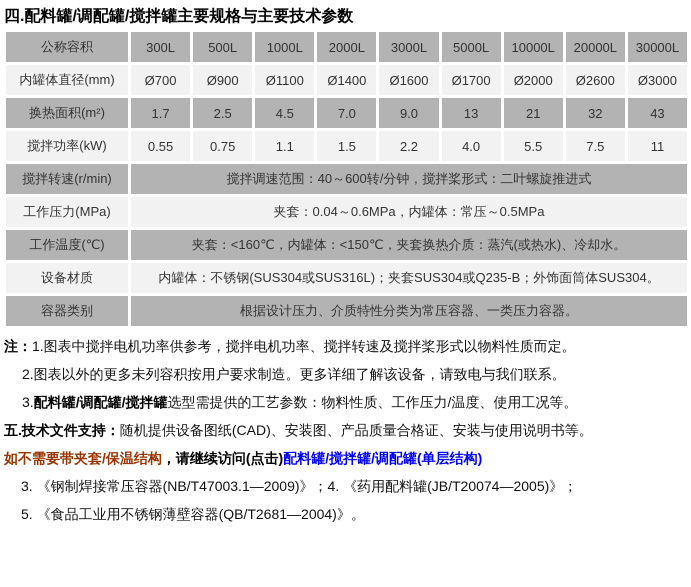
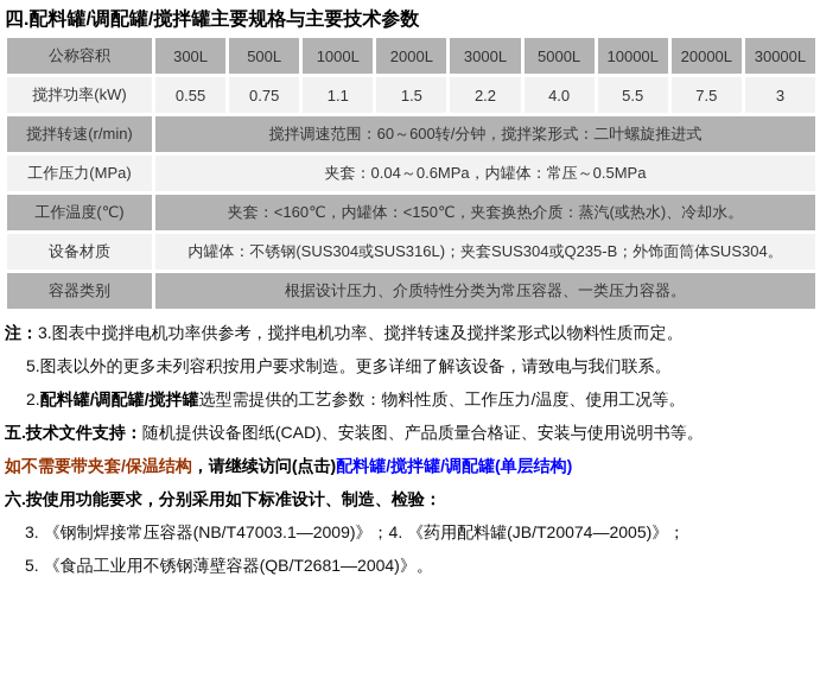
  四.配料罐/调配罐/搅拌罐主要规格与主要技术参数
  公称容积	300L	500L	1000L	2000L	3000L	5000L	10000L	20000L	30000L
- 内罐体直径(mm)	Ø700	Ø900	Ø1100	Ø1400	Ø1600	Ø1700	Ø2000	Ø2600	Ø3000
- 换热面积(m²)	1.7	2.5	4.5	7.0	9.0	13	21	32	43
- 搅拌功率(kW)	0.55	0.75	1.1	1.5	2.2	4.0	5.5	7.5	11
+ 搅拌功率(kW)	0.55	0.75	1.1	1.5	2.2	4.0	5.5	7.5	3
- 搅拌转速(r/min)	搅拌调速范围：40～600转/分钟，搅拌桨形式：二叶螺旋推进式
+ 搅拌转速(r/min)	搅拌调速范围：60～600转/分钟，搅拌桨形式：二叶螺旋推进式
  工作压力(MPa)	夹套：0.04～0.6MPa，内罐体：常压～0.5MPa
  工作温度(℃)	夹套：<160℃，内罐体：<150℃，夹套换热介质：蒸汽(或热水)、冷却水。
  设备材质	内罐体：不锈钢(SUS304或SUS316L)；夹套SUS304或Q235-B；外饰面筒体SUS304。
  容器类别	根据设计压力、介质特性分类为常压容器、一类压力容器。
- 注：1.图表中搅拌电机功率供参考，搅拌电机功率、搅拌转速及搅拌桨形式以物料性质而定。
+ 注：3.图表中搅拌电机功率供参考，搅拌电机功率、搅拌转速及搅拌桨形式以物料性质而定。
- 2.图表以外的更多未列容积按用户要求制造。更多详细了解该设备，请致电与我们联系。
+ 5.图表以外的更多未列容积按用户要求制造。更多详细了解该设备，请致电与我们联系。
- 3.配料罐/调配罐/搅拌罐选型需提供的工艺参数：物料性质、工作压力/温度、使用工况等。
+ 2.配料罐/调配罐/搅拌罐选型需提供的工艺参数：物料性质、工作压力/温度、使用工况等。
  五.技术文件支持：随机提供设备图纸(CAD)、安装图、产品质量合格证、安装与使用说明书等。
  如不需要带夹套/保温结构，请继续访问(点击)配料罐/搅拌罐/调配罐(单层结构)
+ 六.按使用功能要求，分别采用如下标准设计、制造、检验：
  3. 《钢制焊接常压容器(NB/T47003.1—2009)》；4. 《药用配料罐(JB/T20074—2005)》；
  5. 《食品工业用不锈钢薄壁容器(QB/T2681—2004)》。
